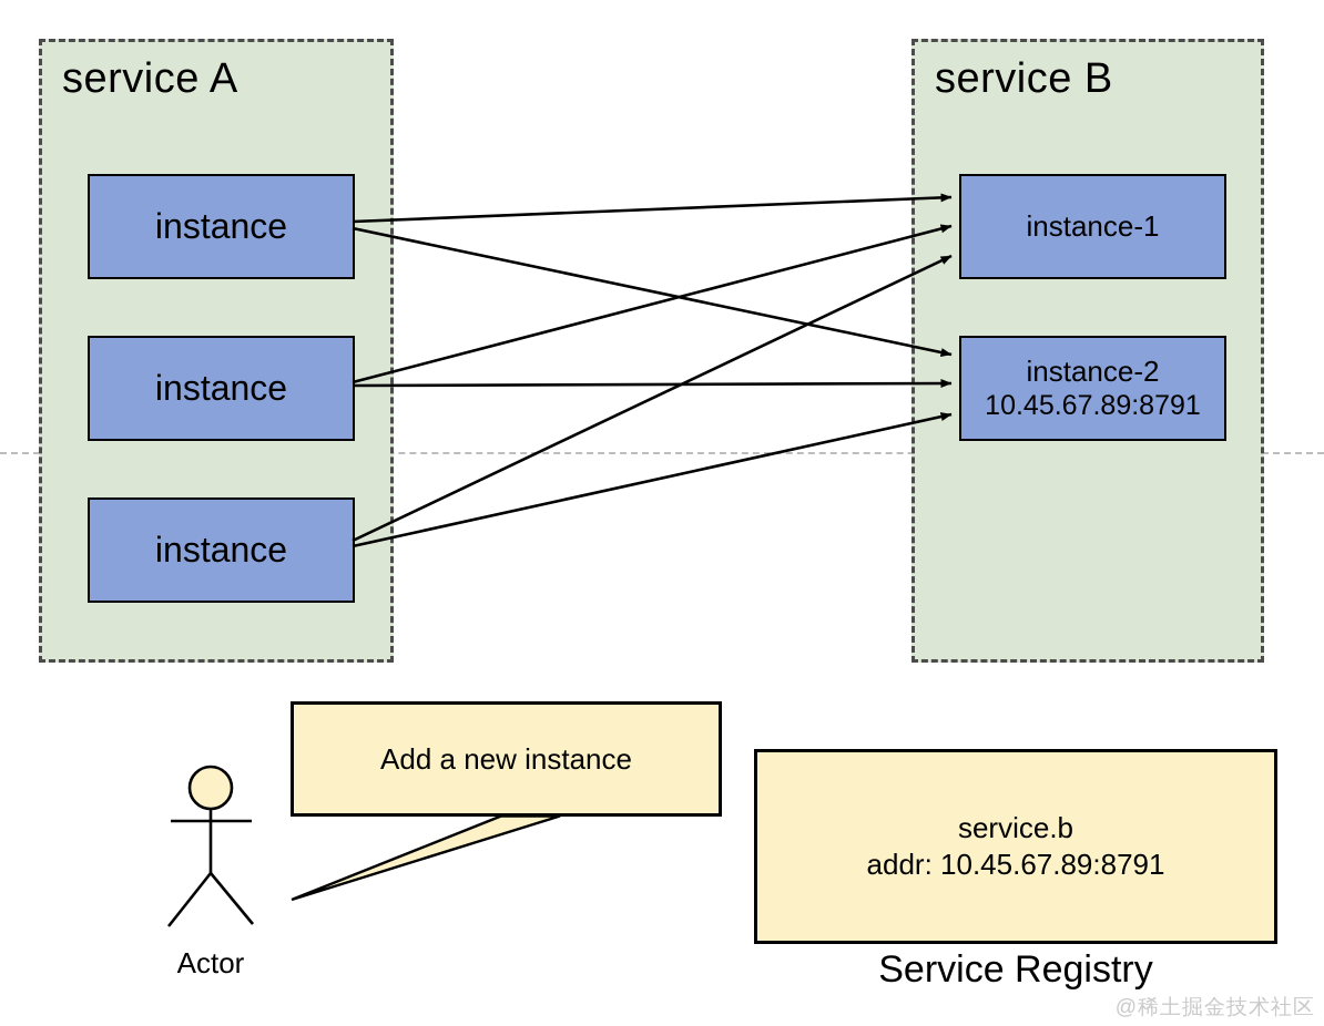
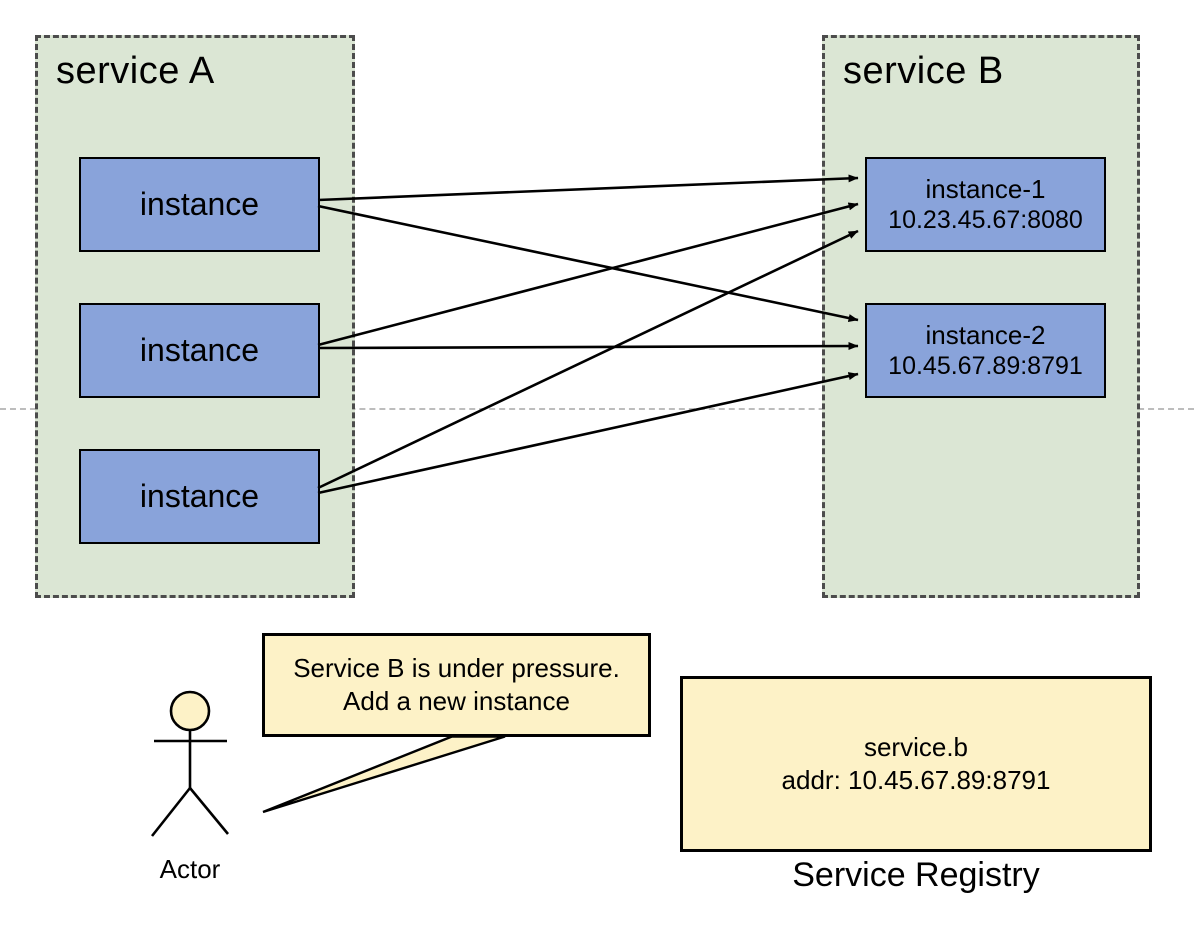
  service A
  instance
  instance
  instance
  service B
  instance-1
+ 10.23.45.67:8080
  instance-2
  10.45.67.89:8791
+ Service B is under pressure.
  Add a new instance
  Actor
  service.b
  addr: 10.45.67.89:8791
  Service Registry
- @稀土掘金技术社区
